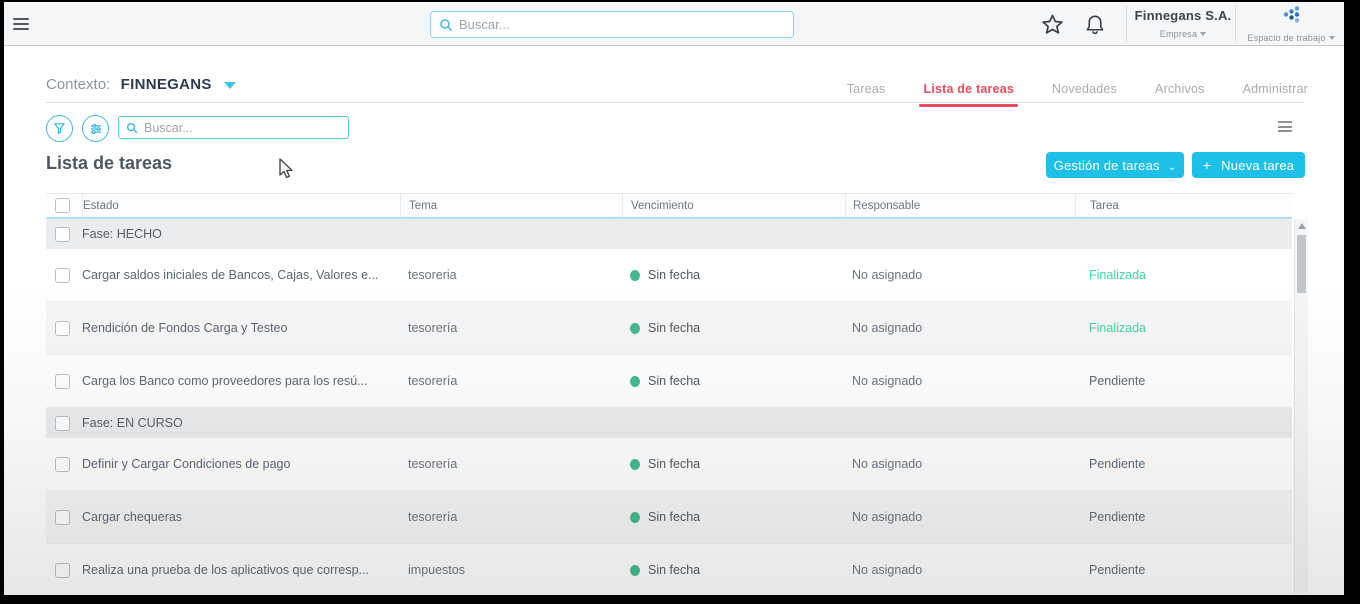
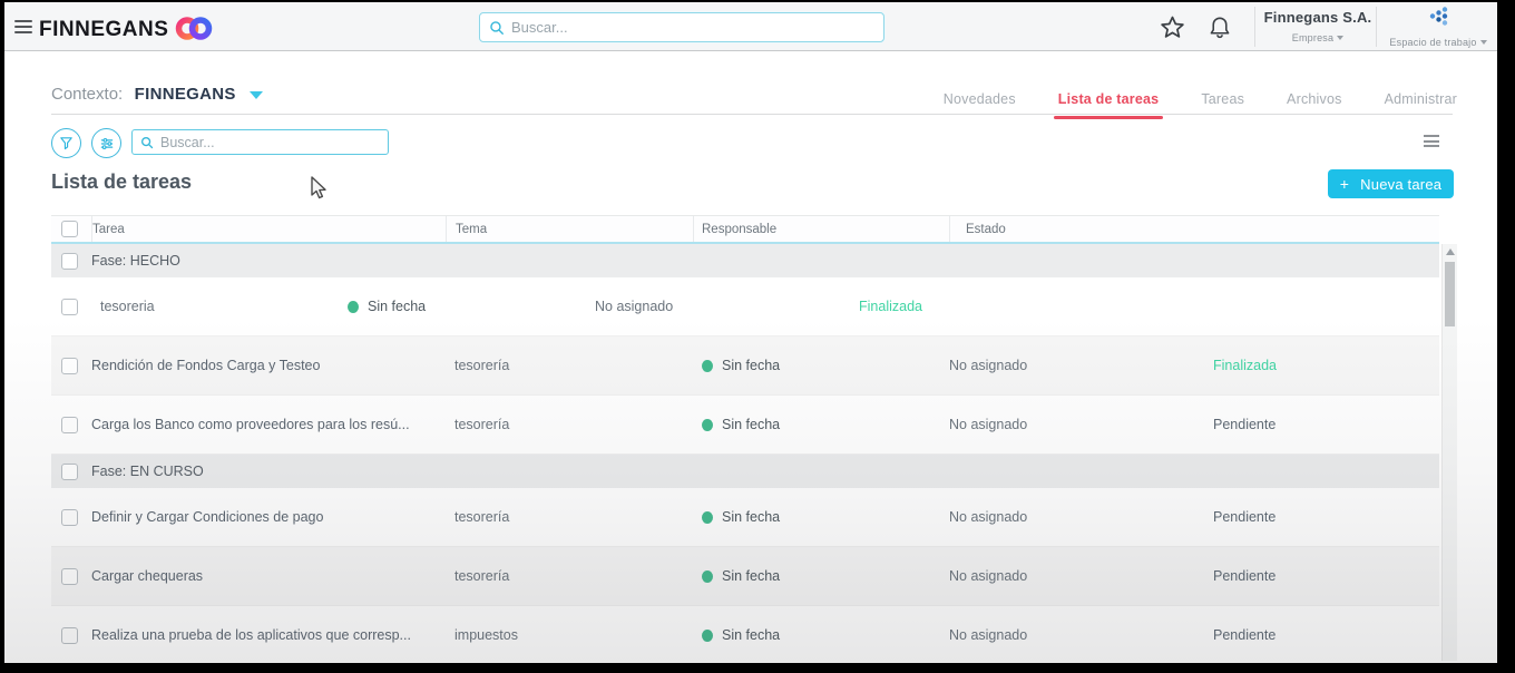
+ FINNEGANS
  Buscar...
  Finnegans S.A.
  Empresa
  Espacio de trabajo
  Contexto: FINNEGANS
- Tareas
+ Novedades
  Lista de tareas
- Novedades
+ Tareas
  Archivos
  Administrar
  Buscar...
  Lista de tareas
- Gestión de tareas ⌄
  + Nueva tarea
- Estado
+ Tarea
  Tema
- Vencimiento
  Responsable
- Tarea
+ Estado
  Fase: HECHO
- Cargar saldos iniciales de Bancos, Cajas, Valores e...
  tesoreria
  Sin fecha
  No asignado
  Finalizada
